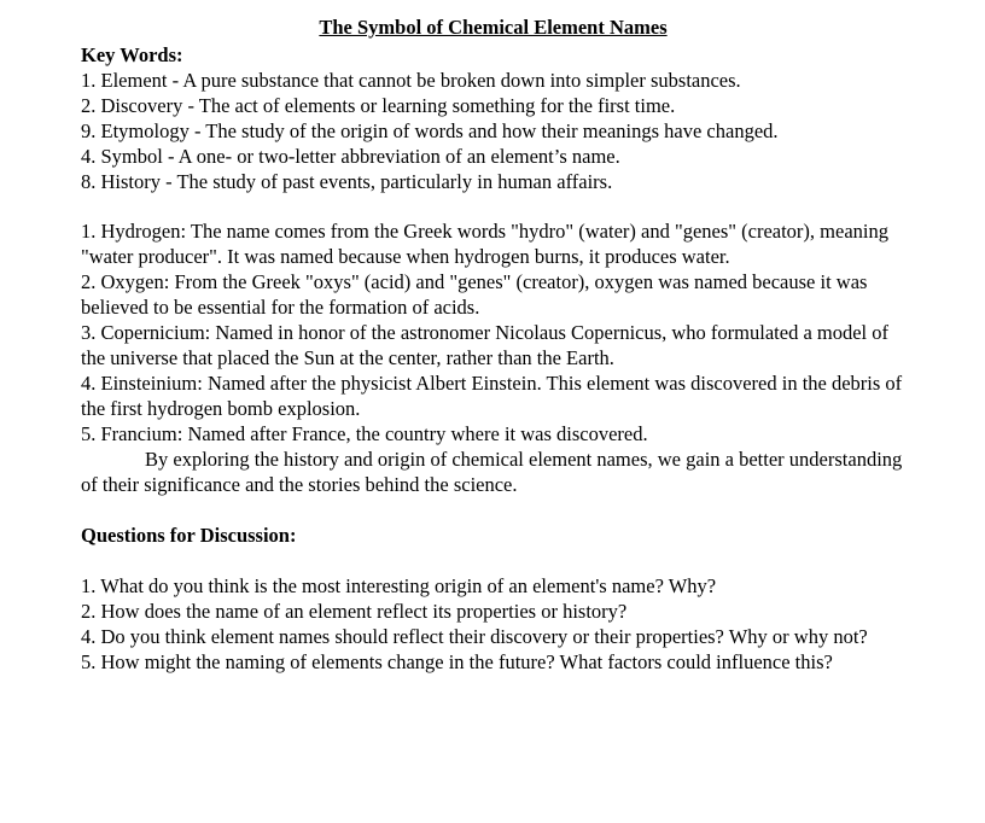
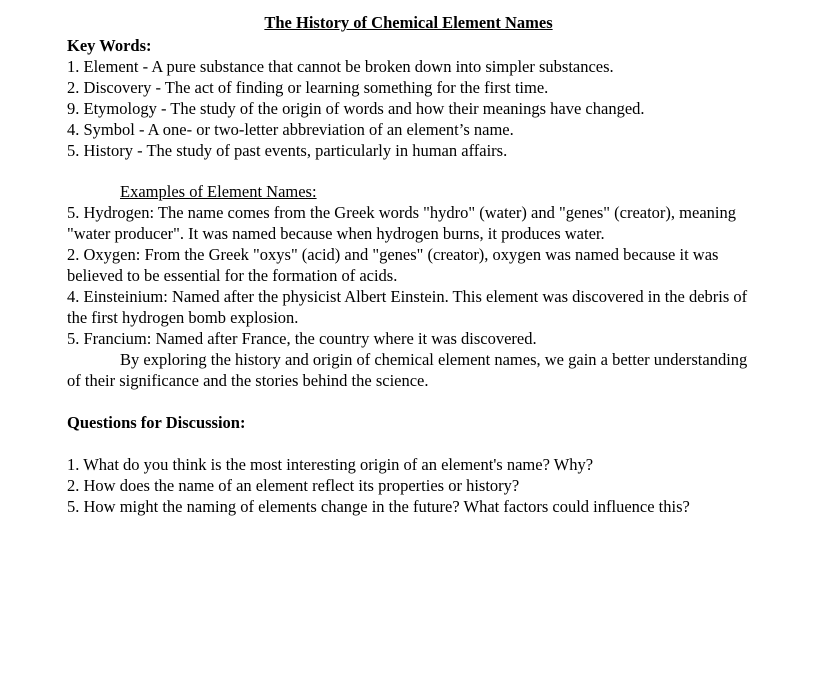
- The Symbol of Chemical Element Names
+ The History of Chemical Element Names
  Key Words:
  1. Element - A pure substance that cannot be broken down into simpler substances.
- 2. Discovery - The act of elements or learning something for the first time.
+ 2. Discovery - The act of finding or learning something for the first time.
  9. Etymology - The study of the origin of words and how their meanings have changed.
  4. Symbol - A one- or two-letter abbreviation of an element’s name.
- 8. History - The study of past events, particularly in human affairs.
+ 5. History - The study of past events, particularly in human affairs.
+ Examples of Element Names:
- 1. Hydrogen: The name comes from the Greek words "hydro" (water) and "genes" (creator), meaning "water producer". It was named because when hydrogen burns, it produces water.
+ 5. Hydrogen: The name comes from the Greek words "hydro" (water) and "genes" (creator), meaning "water producer". It was named because when hydrogen burns, it produces water.
  2. Oxygen: From the Greek "oxys" (acid) and "genes" (creator), oxygen was named because it was believed to be essential for the formation of acids.
- 3. Copernicium: Named in honor of the astronomer Nicolaus Copernicus, who formulated a model of the universe that placed the Sun at the center, rather than the Earth.
  4. Einsteinium: Named after the physicist Albert Einstein. This element was discovered in the debris of the first hydrogen bomb explosion.
  5. Francium: Named after France, the country where it was discovered.
  By exploring the history and origin of chemical element names, we gain a better understanding of their significance and the stories behind the science.
  Questions for Discussion:
  1. What do you think is the most interesting origin of an element's name? Why?
  2. How does the name of an element reflect its properties or history?
- 4. Do you think element names should reflect their discovery or their properties? Why or why not?
  5. How might the naming of elements change in the future? What factors could influence this?
